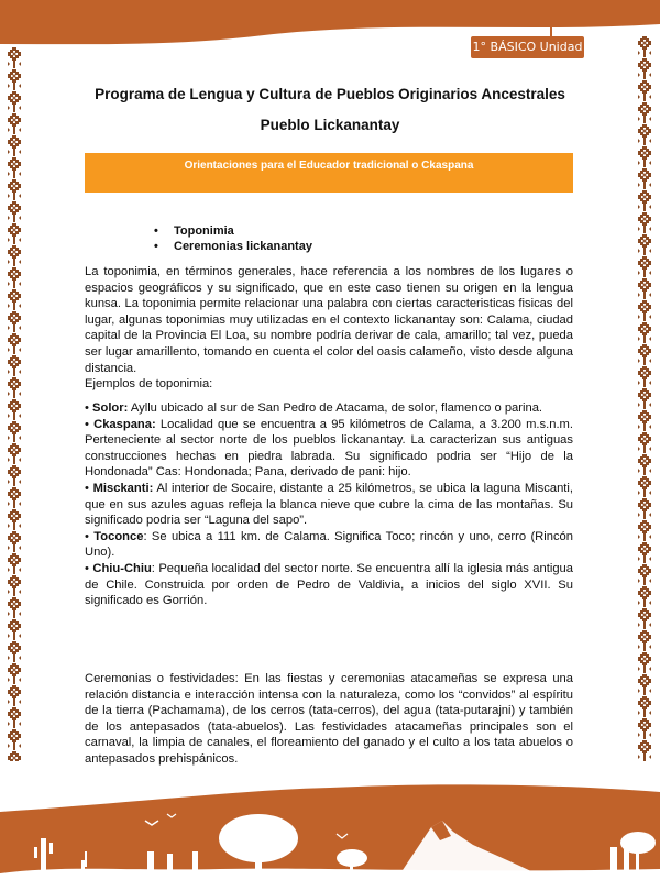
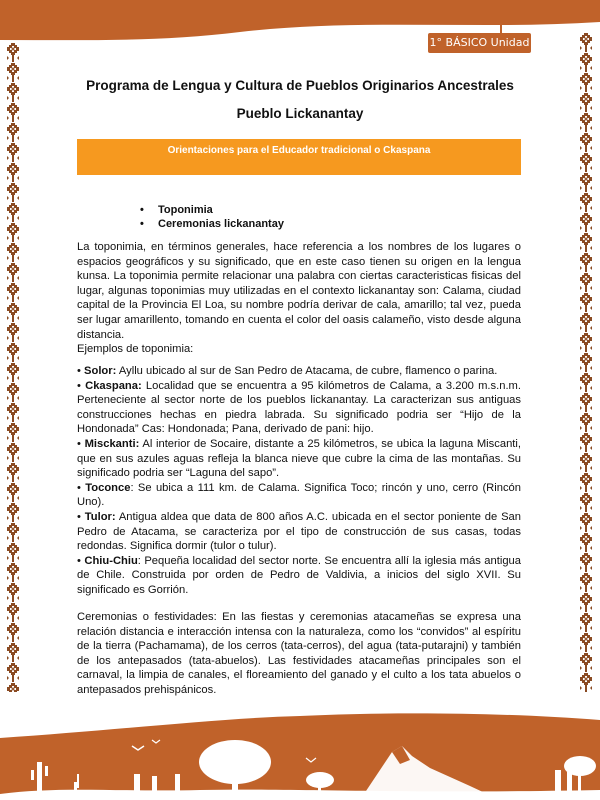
  1° BÁSICO Unidad
  Programa de Lengua y Cultura de Pueblos Originarios Ancestrales
  Pueblo Lickanantay
  Orientaciones para el Educador tradicional o Ckaspana
  •
  Toponimia
  •
  Ceremonias lickanantay
  La toponimia, en términos generales, hace referencia a los nombres de los lugares o espacios geográficos y su significado, que en este caso tienen su origen en la lengua kunsa. La toponimia permite relacionar una palabra con ciertas caracteristicas fisicas del lugar, algunas toponimias muy utilizadas en el contexto lickanantay son: Calama, ciudad capital de la Provincia El Loa, su nombre podría derivar de cala, amarillo; tal vez, pueda ser lugar amarillento, tomando en cuenta el color del oasis calameño, visto desde alguna distancia.
  Ejemplos de toponimia:
- • Solor: Ayllu ubicado al sur de San Pedro de Atacama, de solor, flamenco o parina.
+ • Solor: Ayllu ubicado al sur de San Pedro de Atacama, de cubre, flamenco o parina.
  • Ckaspana: Localidad que se encuentra a 95 kilómetros de Calama, a 3.200 m.s.n.m. Perteneciente al sector norte de los pueblos lickanantay. La caracterizan sus antiguas construcciones hechas en piedra labrada. Su significado podria ser “Hijo de la Hondonada” Cas: Hondonada; Pana, derivado de pani: hijo.
  • Misckanti: Al interior de Socaire, distante a 25 kilómetros, se ubica la laguna Miscanti, que en sus azules aguas refleja la blanca nieve que cubre la cima de las montañas. Su significado podria ser “Laguna del sapo”.
  • Toconce: Se ubica a 111 km. de Calama. Significa Toco; rincón y uno, cerro (Rincón Uno).
+ • Tulor: Antigua aldea que data de 800 años A.C. ubicada en el sector poniente de San Pedro de Atacama, se caracteriza por el tipo de construcción de sus casas, todas redondas. Significa dormir (tulor o tulur).
  • Chiu-Chiu: Pequeña localidad del sector norte. Se encuentra allí la iglesia más antigua de Chile. Construida por orden de Pedro de Valdivia, a inicios del siglo XVII. Su significado es Gorrión.
  Ceremonias o festividades: En las fiestas y ceremonias atacameñas se expresa una relación distancia e interacción intensa con la naturaleza, como los “convidos” al espíritu de la tierra (Pachamama), de los cerros (tata-cerros), del agua (tata-putarajni) y también de los antepasados (tata-abuelos). Las festividades atacameñas principales son el carnaval, la limpia de canales, el floreamiento del ganado y el culto a los tata abuelos o antepasados prehispánicos.
